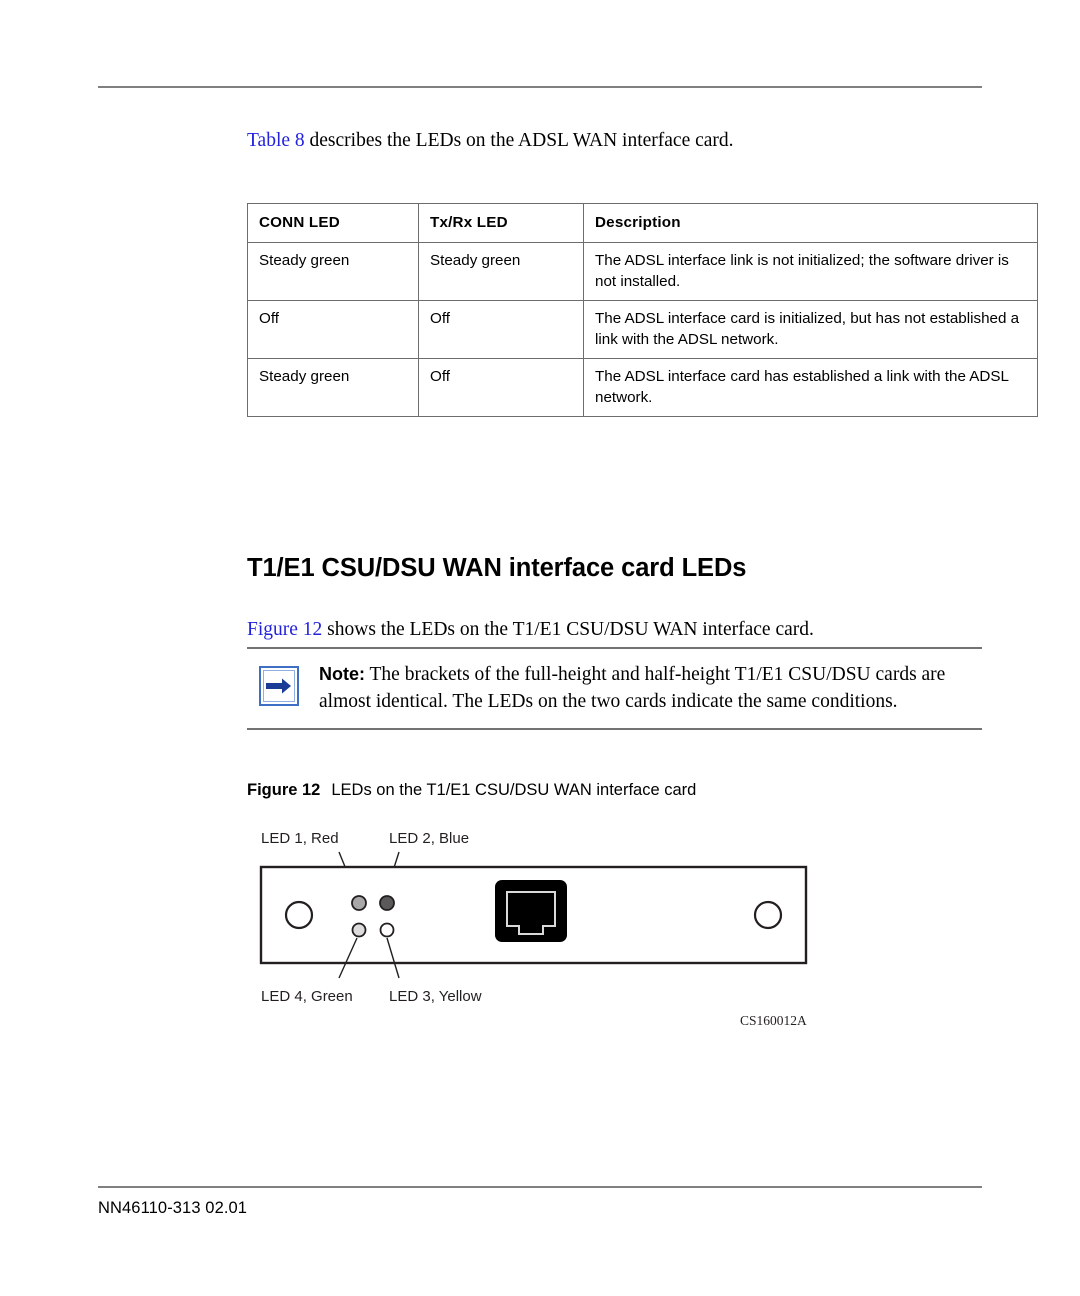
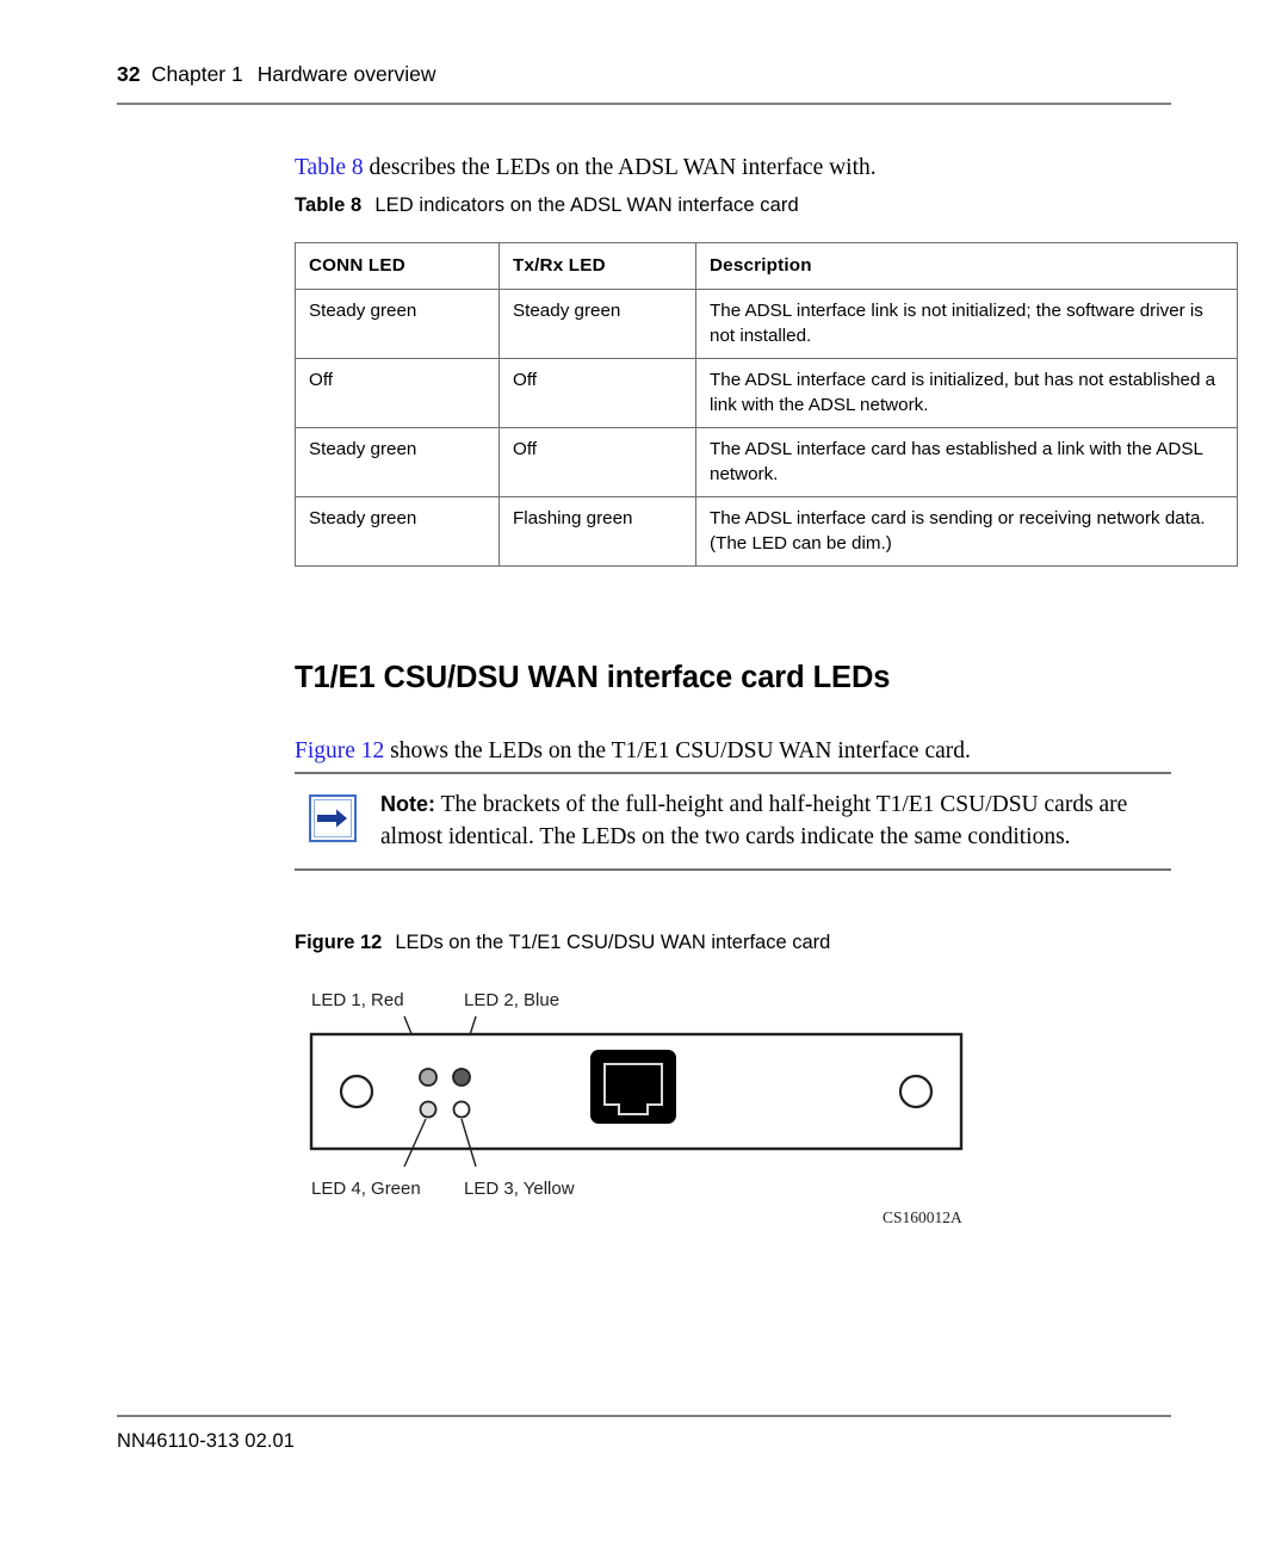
+ 32
+ Chapter 1
+ Hardware overview
- Table 8 describes the LEDs on the ADSL WAN interface card.
+ Table 8 describes the LEDs on the ADSL WAN interface with.
+ Table 8 LED indicators on the ADSL WAN interface card
  CONN LED	Tx/Rx LED	Description
  Steady green	Steady green	The ADSL interface link is not initialized; the software driver is not installed.
  Off	Off	The ADSL interface card is initialized, but has not established a link with the ADSL network.
  Steady green	Off	The ADSL interface card has established a link with the ADSL network.
+ Steady green	Flashing green	The ADSL interface card is sending or receiving network data. (The LED can be dim.)
  T1/E1 CSU/DSU WAN interface card LEDs
  Figure 12 shows the LEDs on the T1/E1 CSU/DSU WAN interface card.
  Note: The brackets of the full-height and half-height T1/E1 CSU/DSU cards are almost identical. The LEDs on the two cards indicate the same conditions.
  Figure 12 LEDs on the T1/E1 CSU/DSU WAN interface card
  LED 1, Red
  LED 2, Blue
  LED 4, Green
  LED 3, Yellow
  CS160012A
  NN46110-313 02.01
